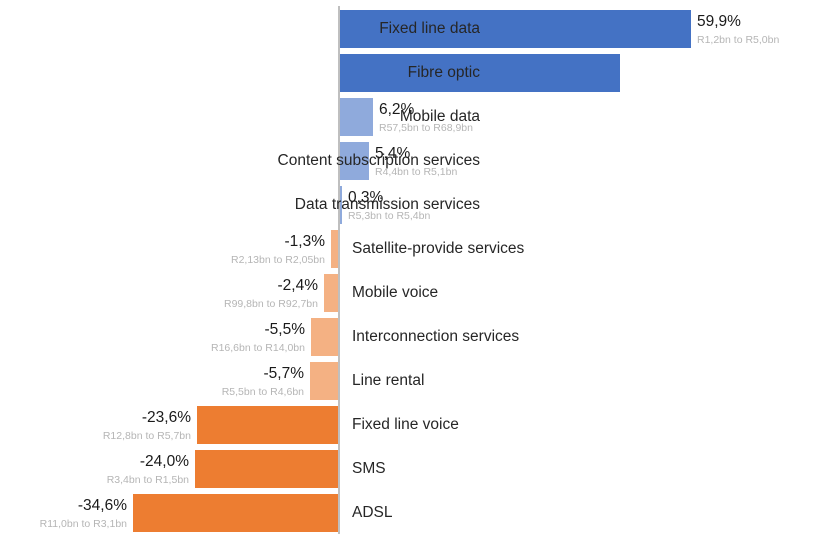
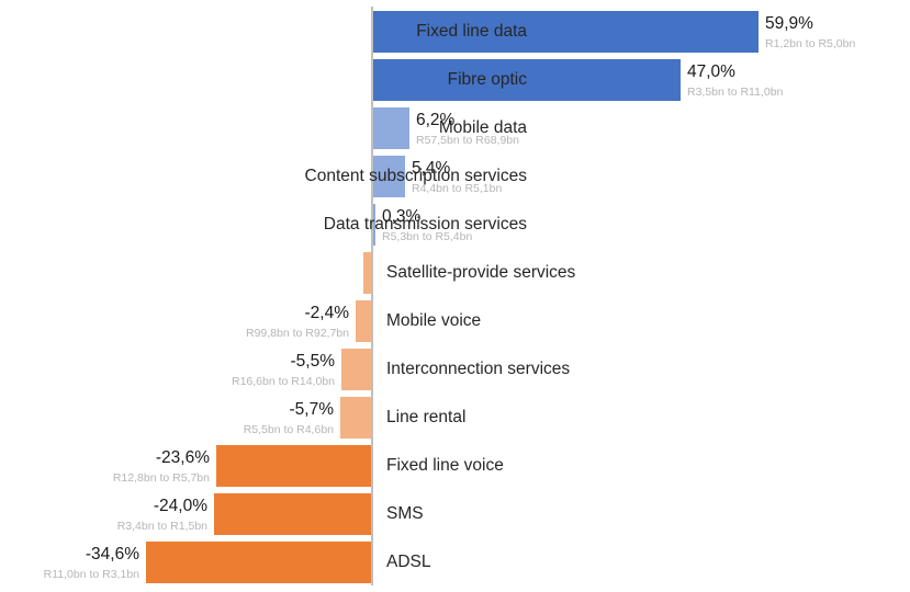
  Fixed line data
  59,9%
  R1,2bn to R5,0bn
  Fibre optic
+ 47,0%
+ R3,5bn to R11,0bn
  Mobile data
  6,2%
  R57,5bn to R68,9bn
  Content subscription services
  5,4%
  R4,4bn to R5,1bn
  Data transmission services
  0,3%
  R5,3bn to R5,4bn
  Satellite-provide services
- -1,3%
- R2,13bn to R2,05bn
  Mobile voice
  -2,4%
  R99,8bn to R92,7bn
  Interconnection services
  -5,5%
  R16,6bn to R14,0bn
  Line rental
  -5,7%
  R5,5bn to R4,6bn
  Fixed line voice
  -23,6%
  R12,8bn to R5,7bn
  SMS
  -24,0%
  R3,4bn to R1,5bn
  ADSL
  -34,6%
  R11,0bn to R3,1bn
